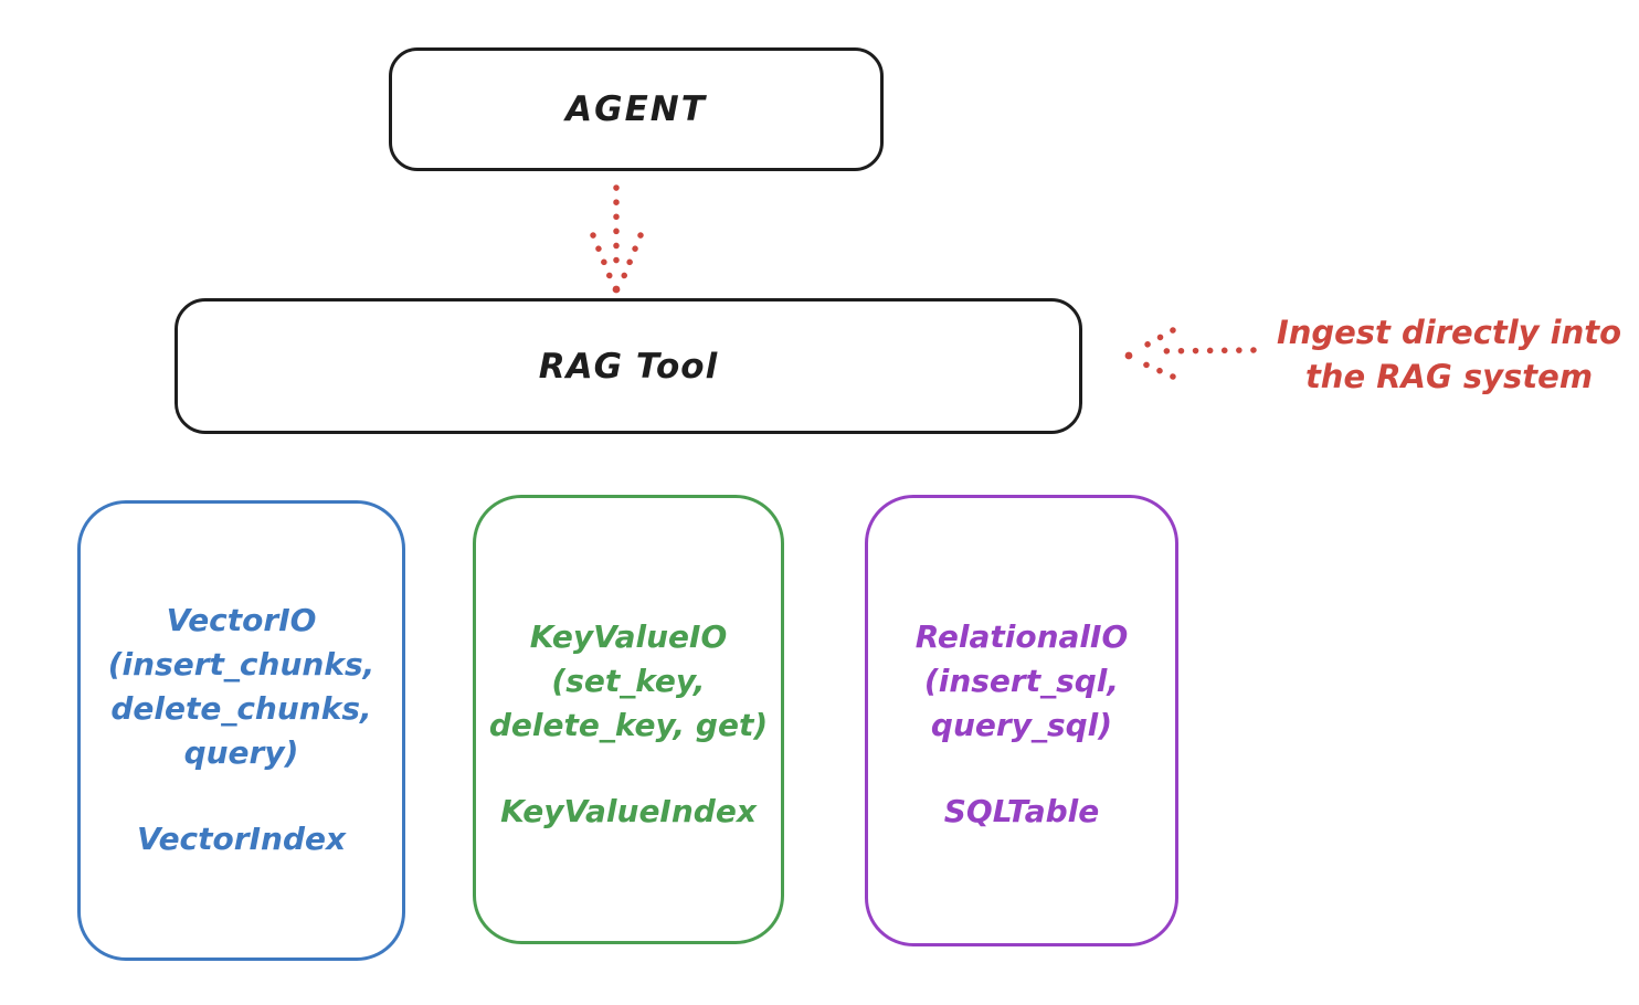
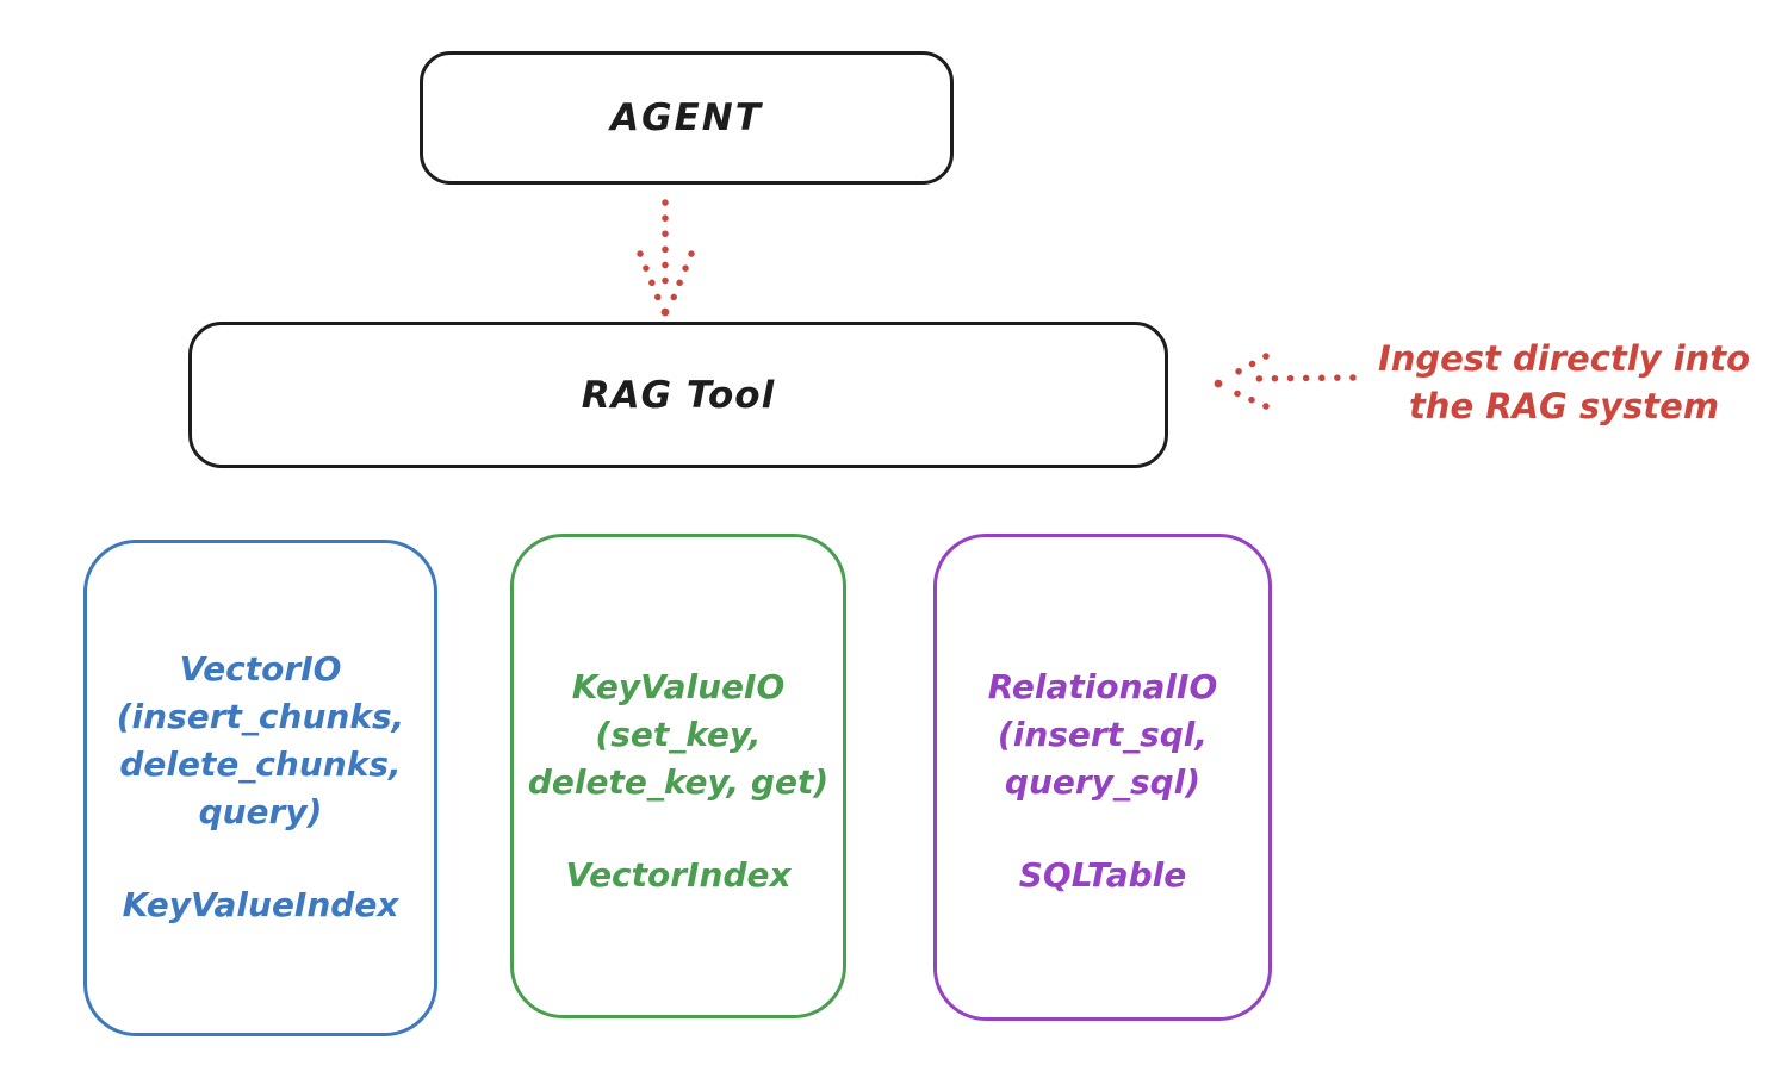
  AGENT
  RAG Tool
  Ingest directly into
  the RAG system
  VectorIO
  (insert_chunks,
  delete_chunks,
  query)
- VectorIndex
+ KeyValueIndex
  KeyValueIO
  (set_key,
  delete_key, get)
- KeyValueIndex
+ VectorIndex
  RelationalIO
  (insert_sql,
  query_sql)
  SQLTable
